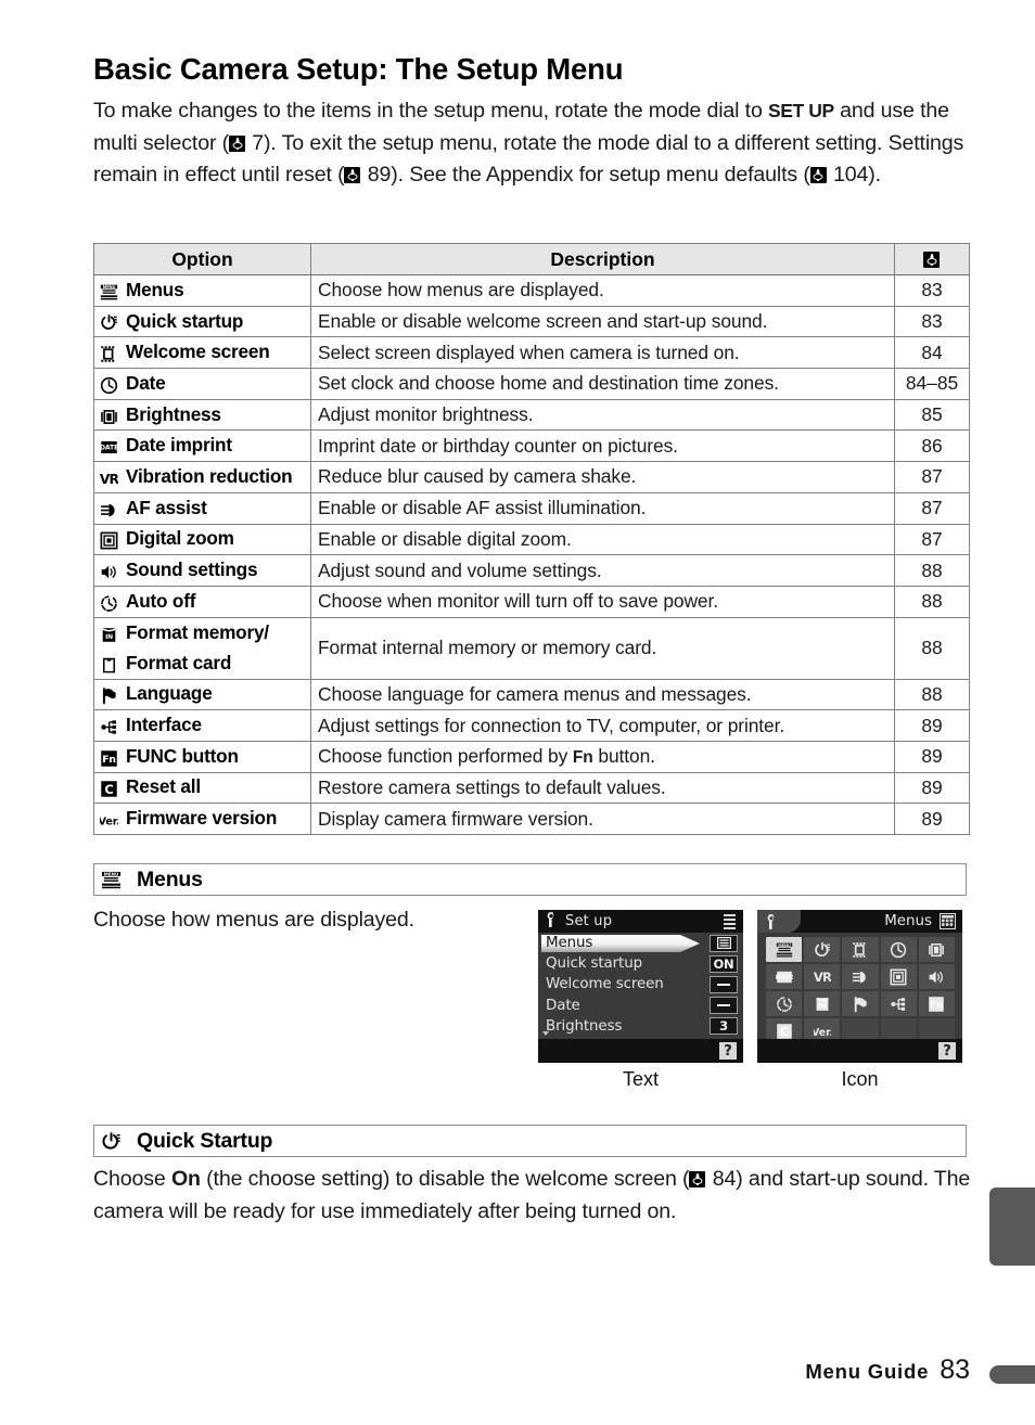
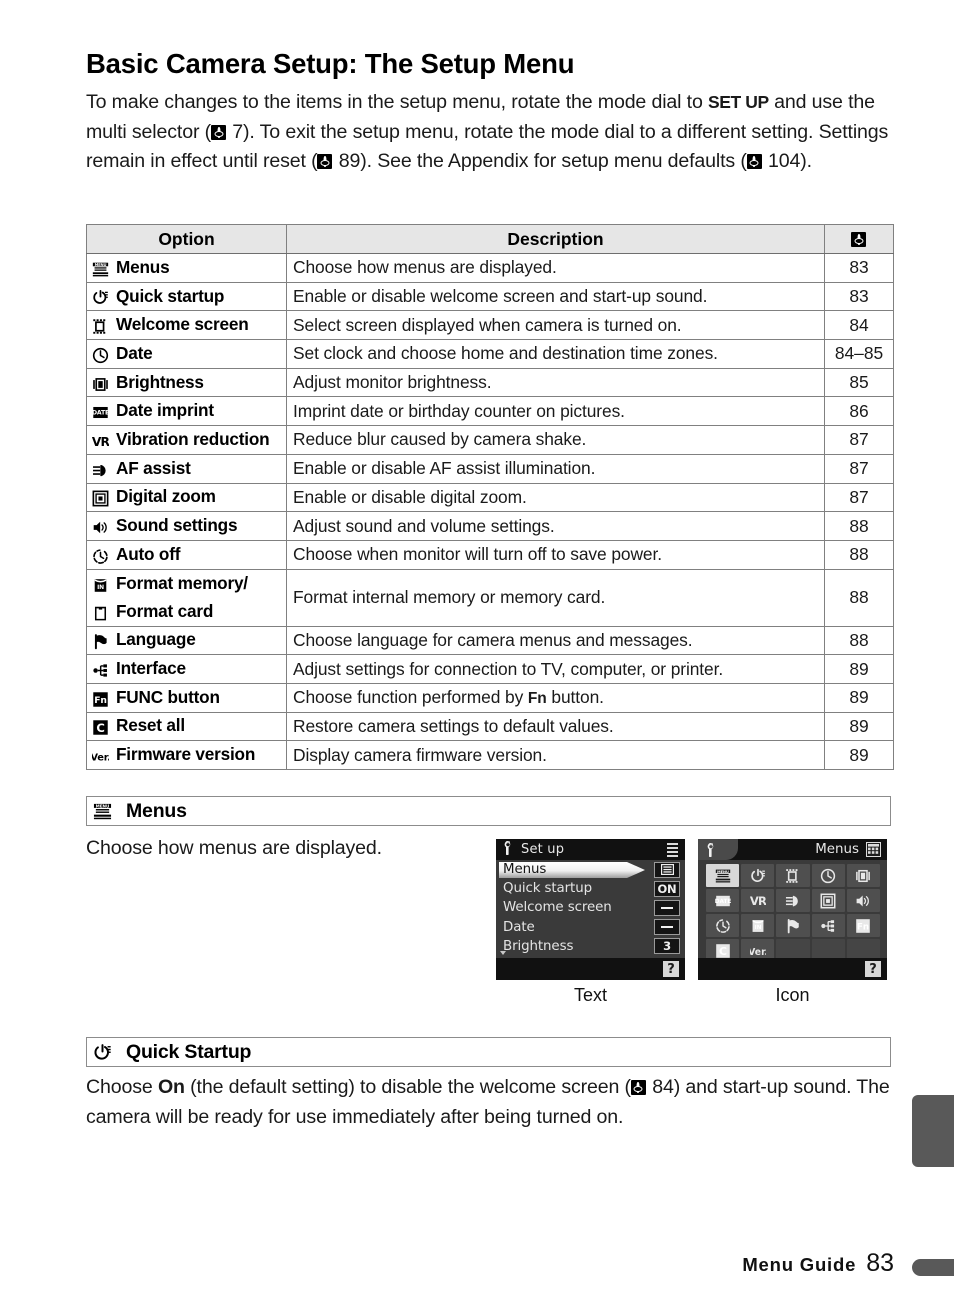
  Basic Camera Setup: The Setup Menu
  To make changes to the items in the setup menu, rotate the mode dial to SET UP and use the multi selector ( 7). To exit the setup menu, rotate the mode dial to a different setting. Settings remain in effect until reset ( 89). See the Appendix for setup menu defaults ( 104).
  Option	Description
  Menus	Choose how menus are displayed.	83
  Quick startup	Enable or disable welcome screen and start-up sound.	83
  Welcome screen	Select screen displayed when camera is turned on.	84
  Date	Set clock and choose home and destination time zones.	84–85
  Brightness	Adjust monitor brightness.	85
  Date imprint	Imprint date or birthday counter on pictures.	86
  VR Vibration reduction	Reduce blur caused by camera shake.	87
  AF assist	Enable or disable AF assist illumination.	87
  Digital zoom	Enable or disable digital zoom.	87
  Sound settings	Adjust sound and volume settings.	88
  Auto off	Choose when monitor will turn off to save power.	88
  Format memory/ Format card	Format internal memory or memory card.	88
  Language	Choose language for camera menus and messages.	88
  Interface	Adjust settings for connection to TV, computer, or printer.	89
  Fn FUNC button	Choose function performed by Fn button.	89
  C Reset all	Restore camera settings to default values.	89
  Ver. Firmware version	Display camera firmware version.	89
  Menus
  Choose how menus are displayed.
  Set up
  Menus
  Quick startup
  ON
  Welcome screen
  Date
  Brightness
  3
  ?
  Text
  Menus
  VR
  Fn
  C
  Ver
  ?
  Icon
  Quick Startup
- Choose On (the choose setting) to disable the welcome screen ( 84) and start-up sound. The camera will be ready for use immediately after being turned on.
+ Choose On (the default setting) to disable the welcome screen ( 84) and start-up sound. The camera will be ready for use immediately after being turned on.
  Menu Guide
  83
